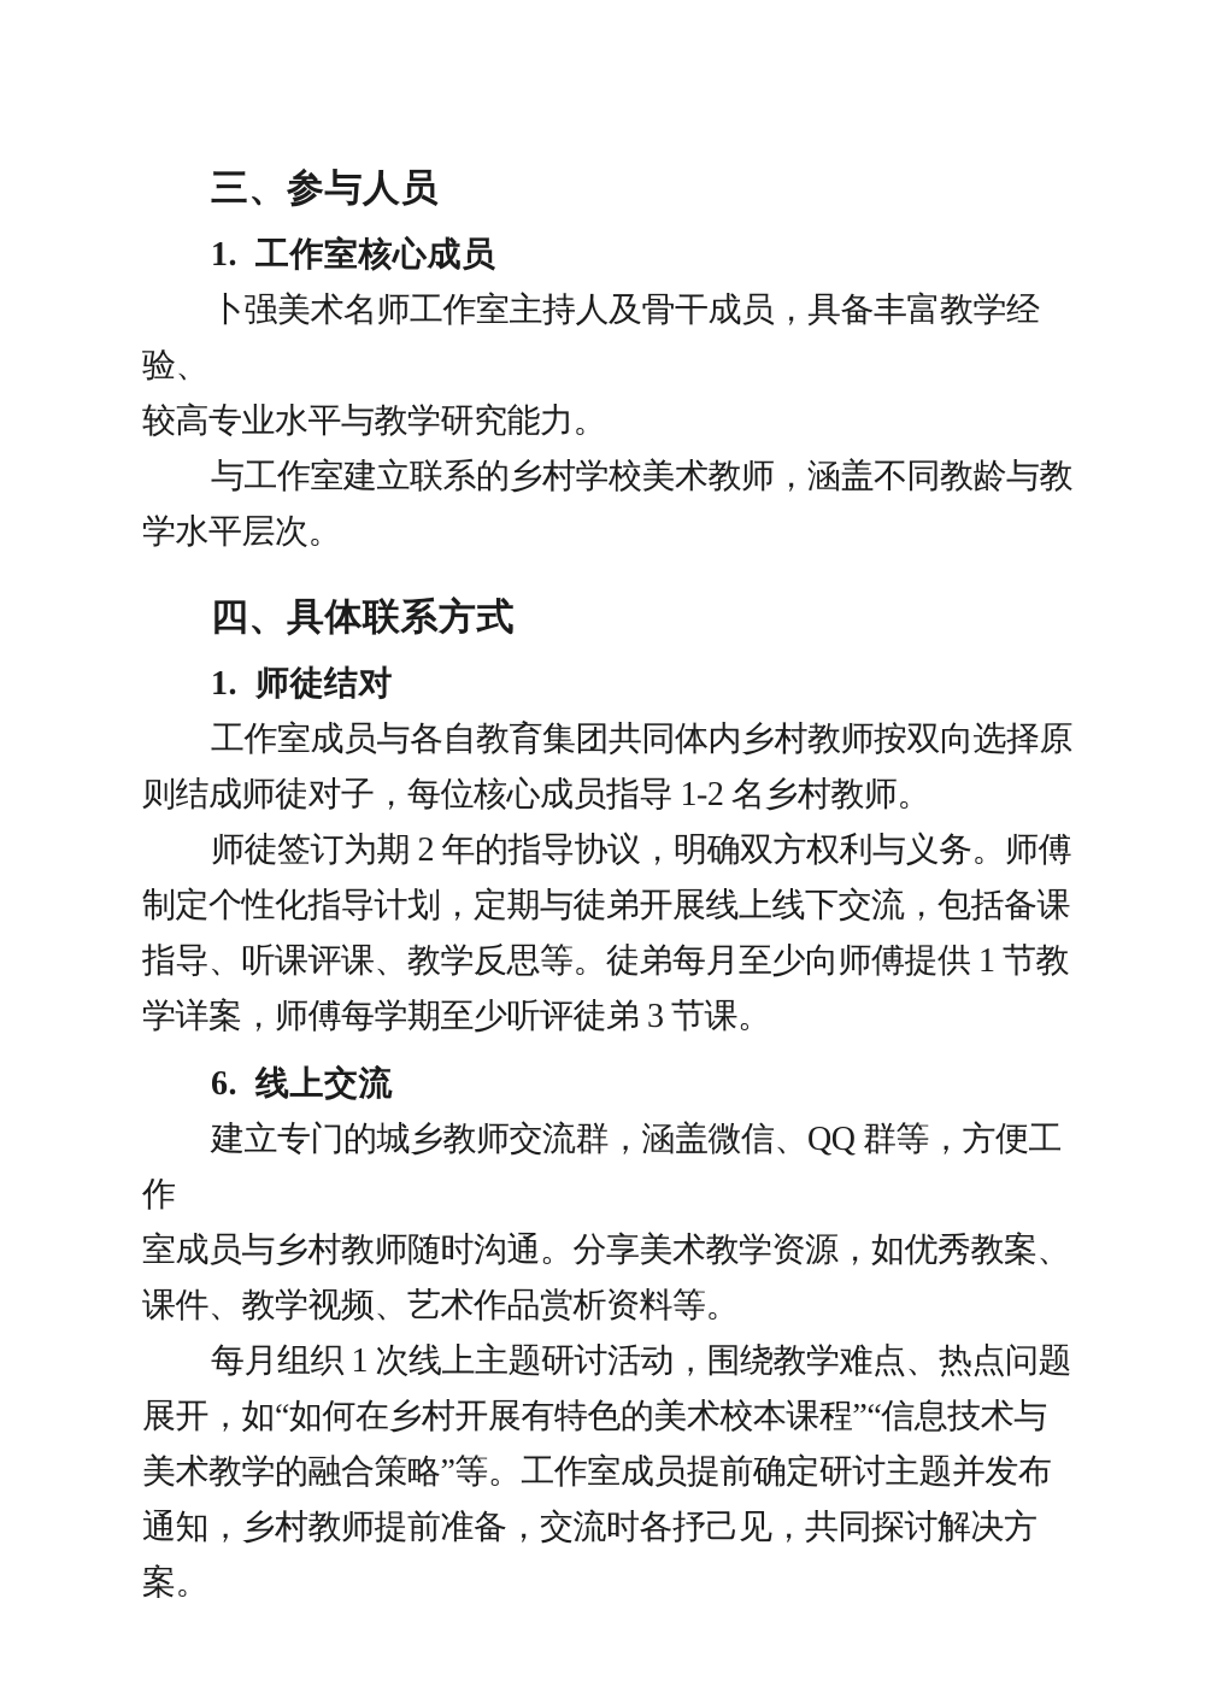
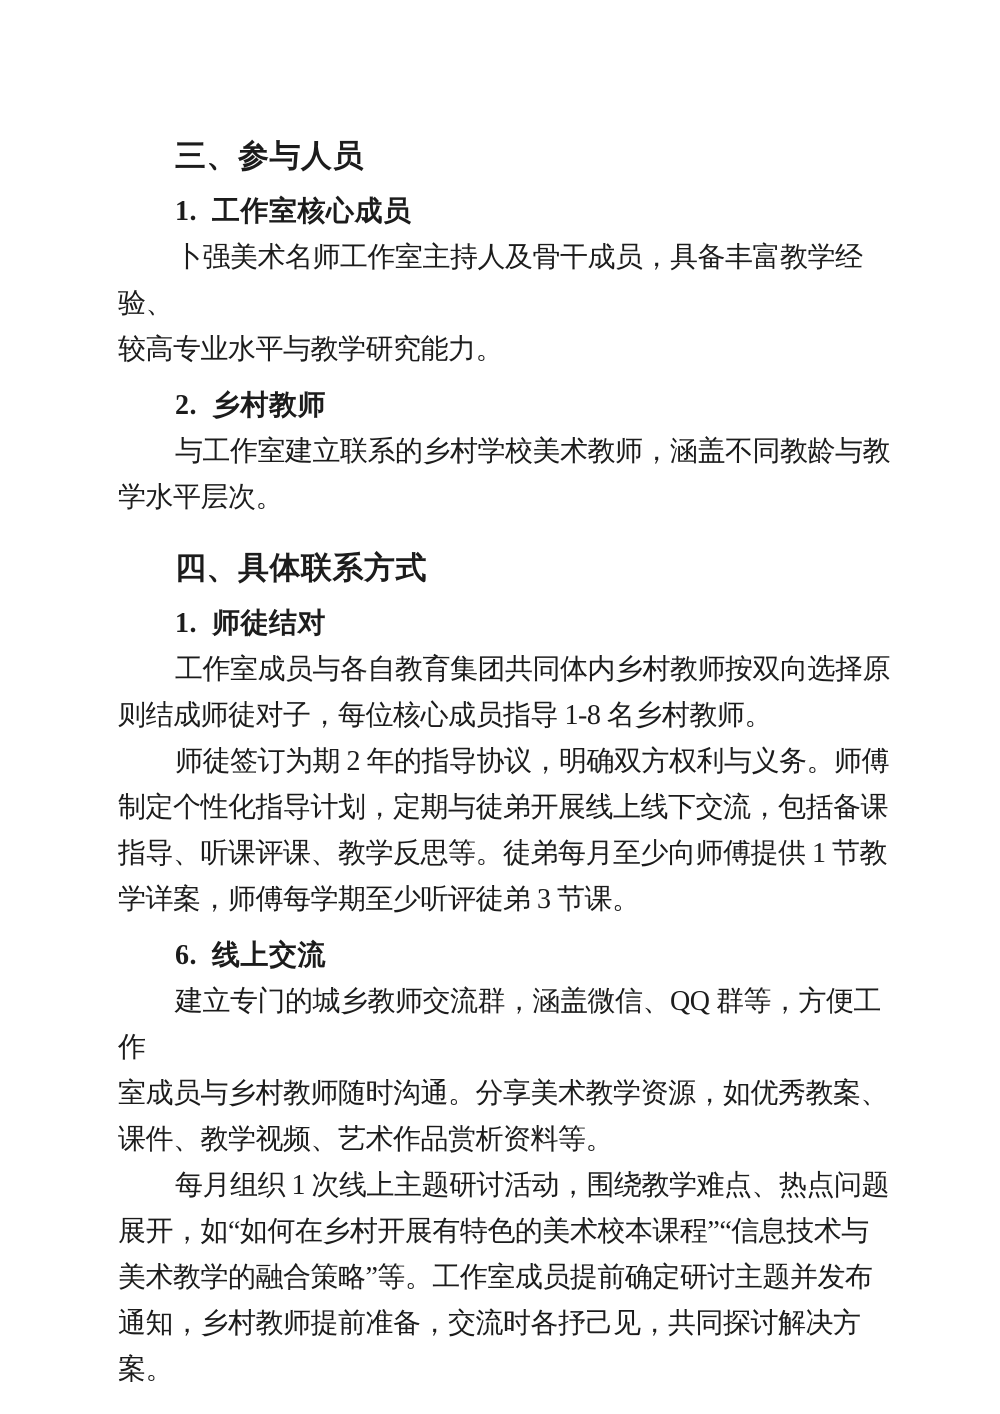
  三、参与人员
  1. 工作室核心成员
  卜强美术名师工作室主持人及骨干成员，具备丰富教学经验、
  较高专业水平与教学研究能力。
+ 2. 乡村教师
  与工作室建立联系的乡村学校美术教师，涵盖不同教龄与教
  学水平层次。
  四、具体联系方式
  1. 师徒结对
  工作室成员与各自教育集团共同体内乡村教师按双向选择原
- 则结成师徒对子，每位核心成员指导 1-2 名乡村教师。
+ 则结成师徒对子，每位核心成员指导 1-8 名乡村教师。
  师徒签订为期 2 年的指导协议，明确双方权利与义务。师傅
  制定个性化指导计划，定期与徒弟开展线上线下交流，包括备课
  指导、听课评课、教学反思等。徒弟每月至少向师傅提供 1 节教
  学详案，师傅每学期至少听评徒弟 3 节课。
  6. 线上交流
  建立专门的城乡教师交流群，涵盖微信、QQ 群等，方便工作
  室成员与乡村教师随时沟通。分享美术教学资源，如优秀教案、
  课件、教学视频、艺术作品赏析资料等。
  每月组织 1 次线上主题研讨活动，围绕教学难点、热点问题
  展开，如“如何在乡村开展有特色的美术校本课程”“信息技术与
  美术教学的融合策略”等。工作室成员提前确定研讨主题并发布
  通知，乡村教师提前准备，交流时各抒己见，共同探讨解决方案。
